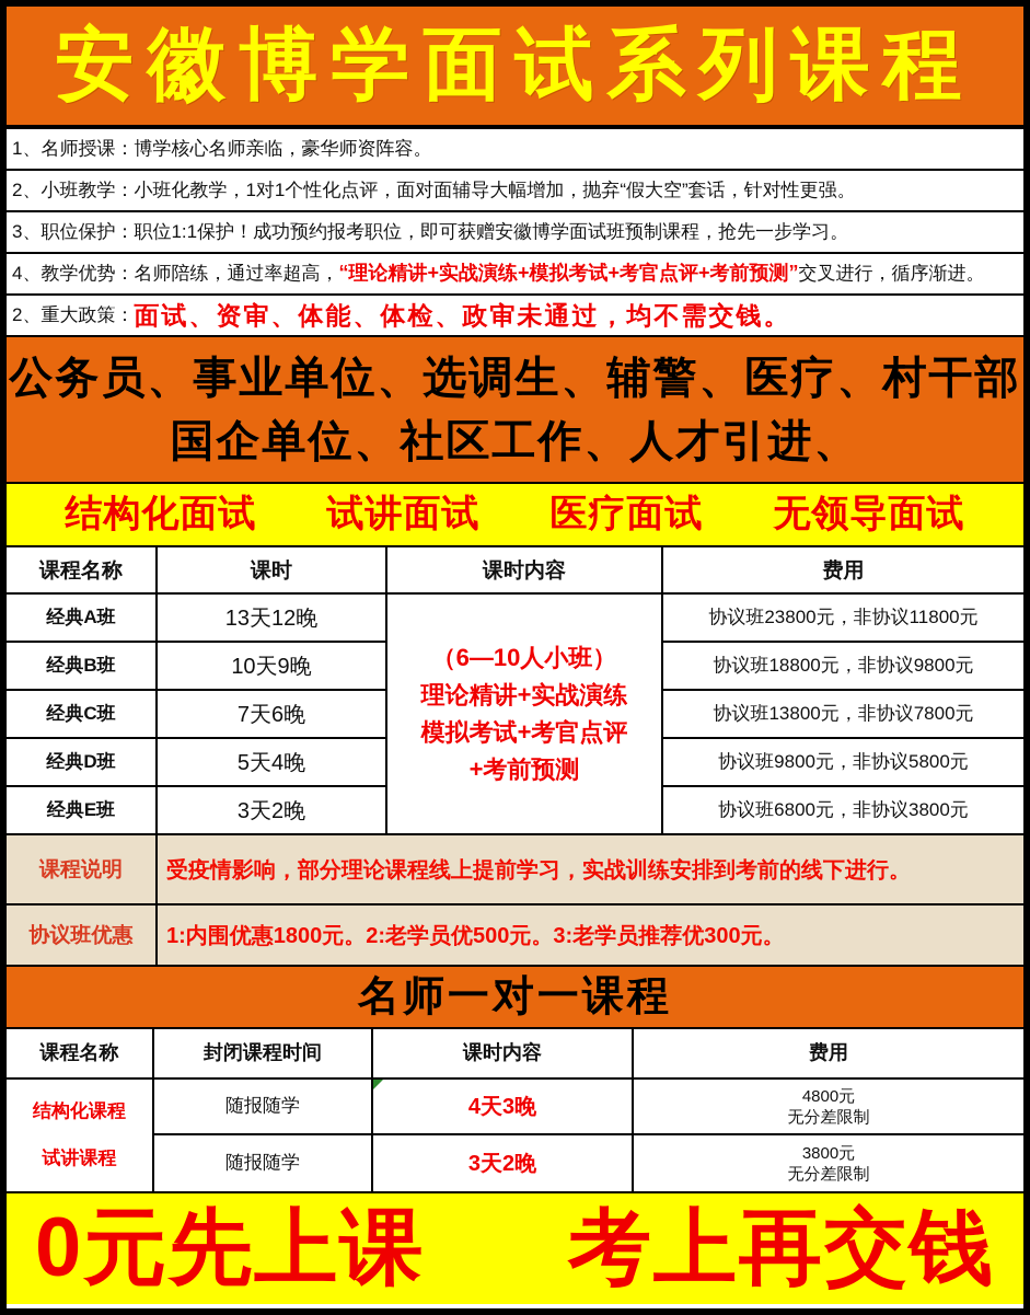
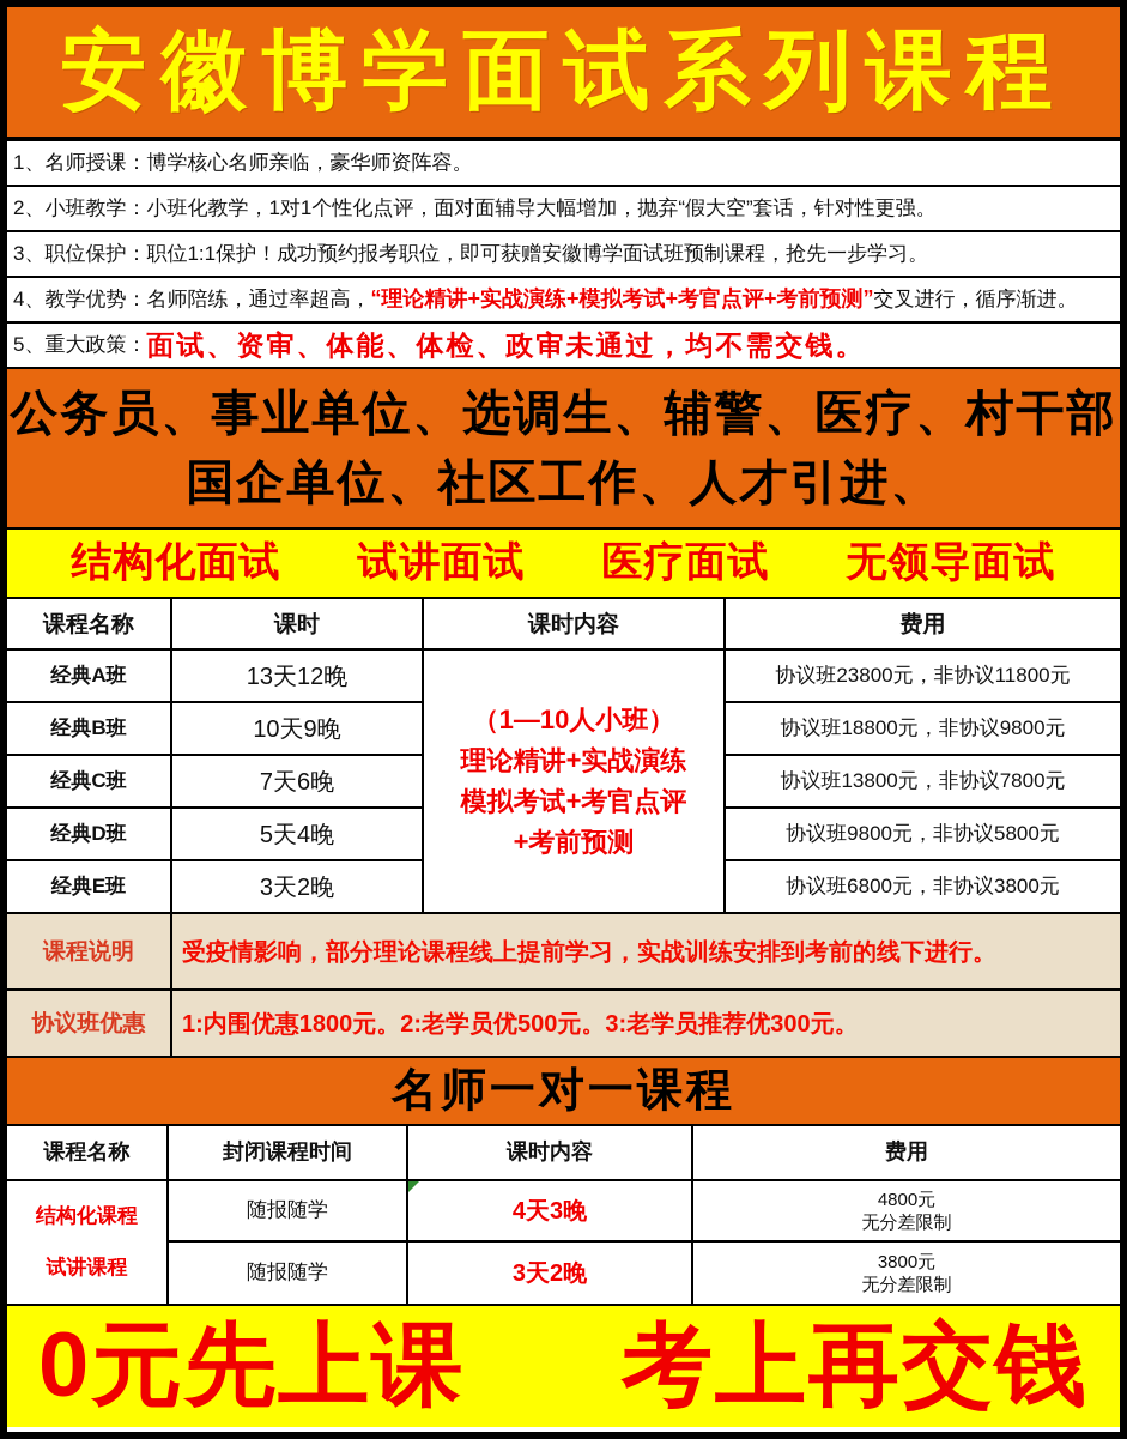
  安徽博学面试系列课程
  1、名师授课：博学核心名师亲临，豪华师资阵容。
  2、小班教学：小班化教学，1对1个性化点评，面对面辅导大幅增加，抛弃“假大空”套话，针对性更强。
  3、职位保护：职位1:1保护！成功预约报考职位，即可获赠安徽博学面试班预制课程，抢先一步学习。
  4、教学优势：名师陪练，通过率超高，
  “理论精讲+实战演练+模拟考试+考官点评+考前预测”
  交叉进行，循序渐进。
- 2、重大政策：
+ 5、重大政策：
  面试、资审、体能、体检、政审未通过，均不需交钱。
  公务员、事业单位、选调生、辅警、医疗、村干部
  国企单位、社区工作、人才引进、
  结构化面试
  试讲面试
  医疗面试
  无领导面试
  课程名称
  课时
  课时内容
  费用
  经典A班
  13天12晚
- （6—10人小班）
+ （1—10人小班）
  理论精讲+实战演练
  模拟考试+考官点评
  +考前预测
  协议班23800元，非协议11800元
  经典B班
  10天9晚
  协议班18800元，非协议9800元
  经典C班
  7天6晚
  协议班13800元，非协议7800元
  经典D班
  5天4晚
  协议班9800元，非协议5800元
  经典E班
  3天2晚
  协议班6800元，非协议3800元
  课程说明
  受疫情影响，部分理论课程线上提前学习，实战训练安排到考前的线下进行。
  协议班优惠
  1:内围优惠1800元。2:老学员优500元。3:老学员推荐优300元。
  名师一对一课程
  课程名称
  封闭课程时间
  课时内容
  费用
  结构化课程
  试讲课程
  随报随学
  4天3晚
  4800元
  无分差限制
  随报随学
  3天2晚
  3800元
  无分差限制
  0元先上课
  考上再交钱
